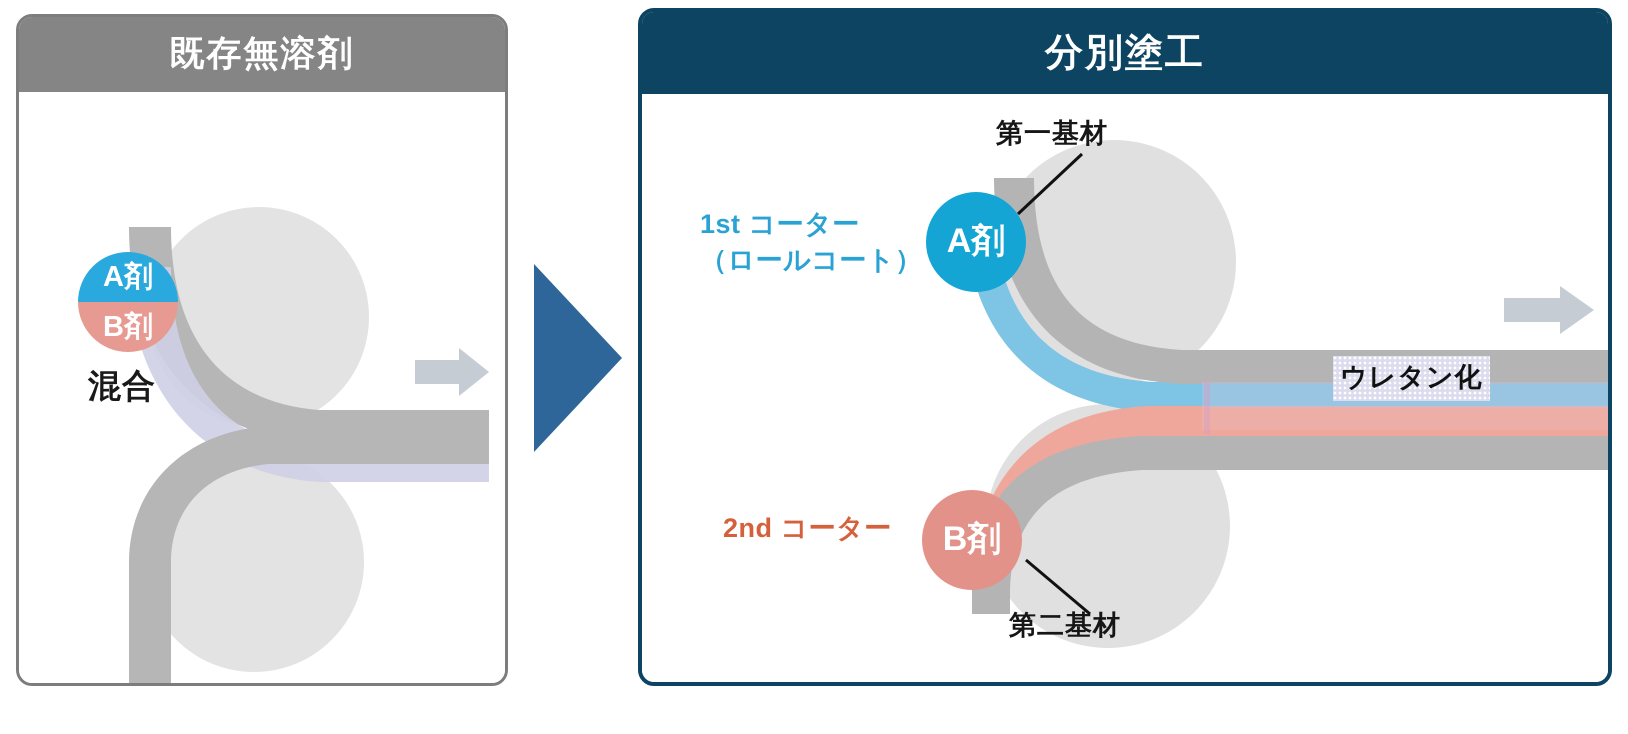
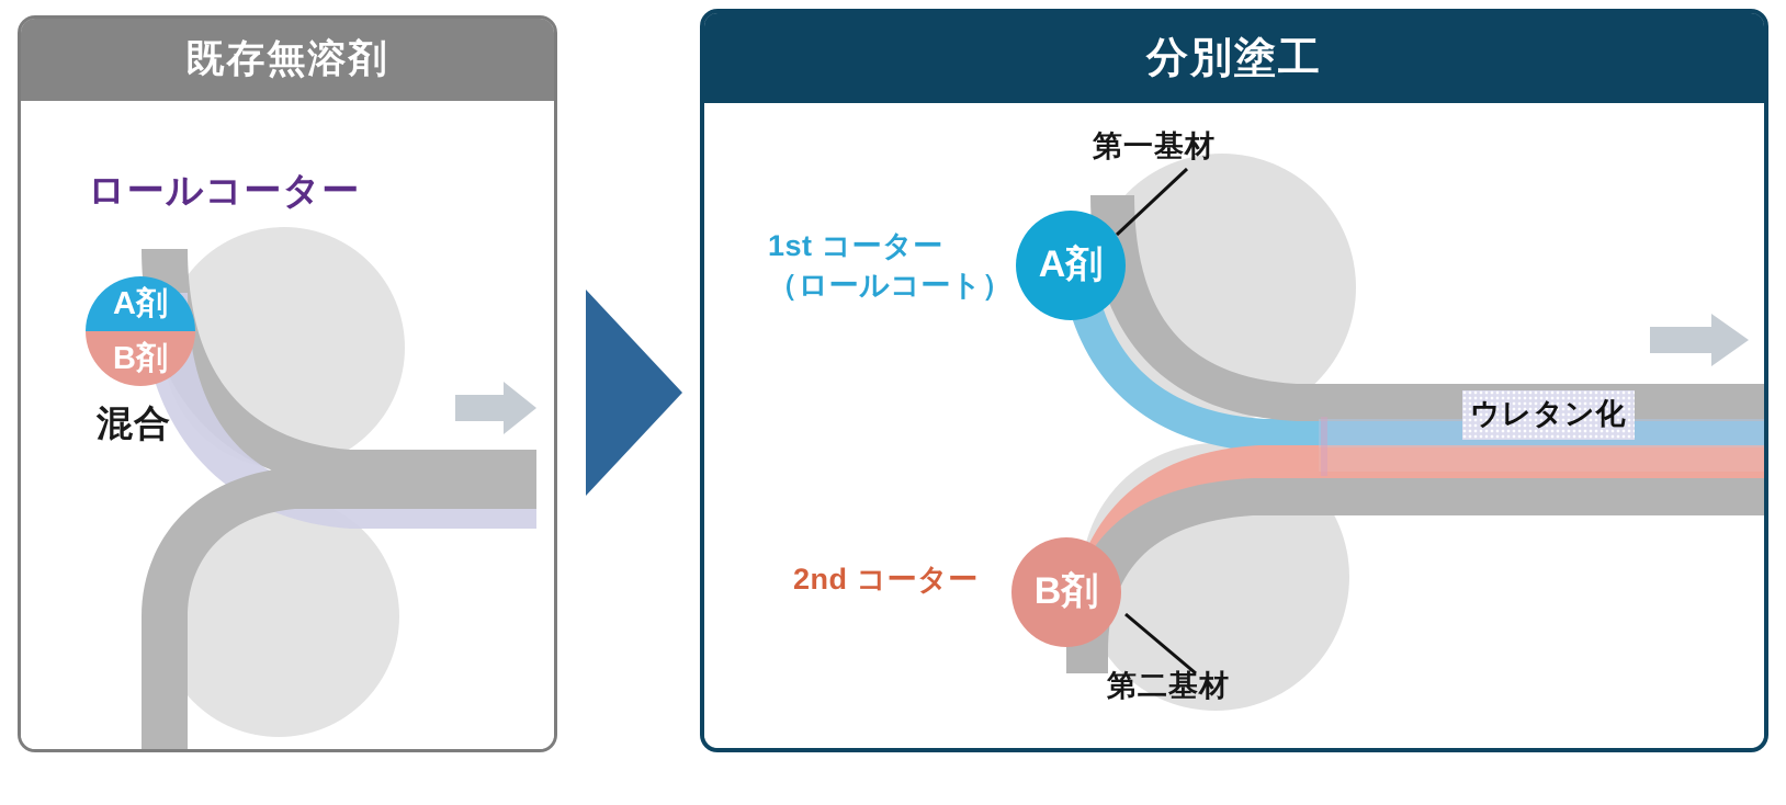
  既存無溶剤
+ ロールコーター
  混合
  A剤
  B剤
  分別塗工
  1st コーター
  （ロールコート）
  2nd コーター
  第一基材
  第二基材
  ウレタン化
  A剤
  B剤
